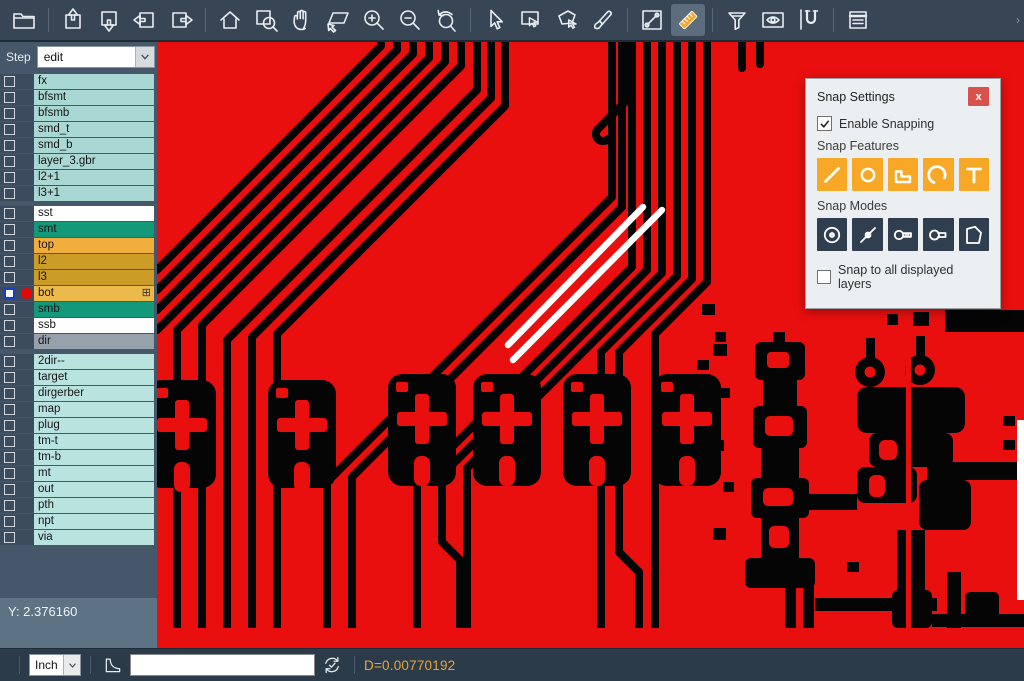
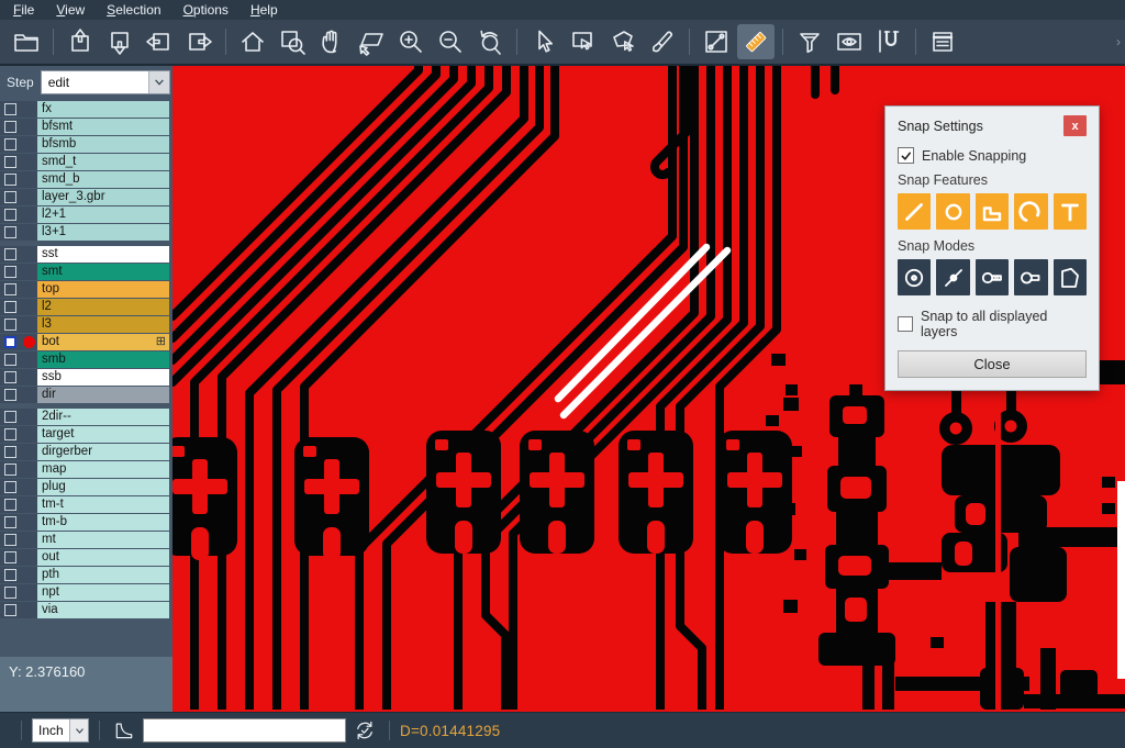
+ File
+ View
+ Selection
+ Options
+ Help
  ›
  Step
  edit
  fx
  bfsmt
  bfsmb
  smd_t
  smd_b
  layer_3.gbr
  l2+1
  l3+1
  sst
  smt
  top
  l2
  l3
  bot
  ⊞
  smb
  ssb
  dir
  2dir--
  target
  dirgerber
  map
  plug
  tm-t
  tm-b
  mt
  out
  pth
  npt
  via
  Y: 2.376160
  Snap Settings
  x
  Enable Snapping
  Snap Features
  Snap Modes
  Snap to all displayed layers
+ Close
  Inch
- D=0.00770192
+ D=0.01441295
